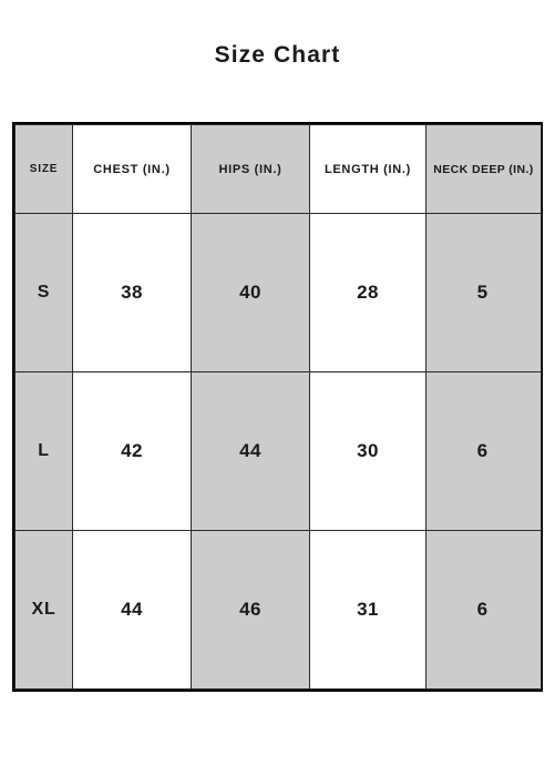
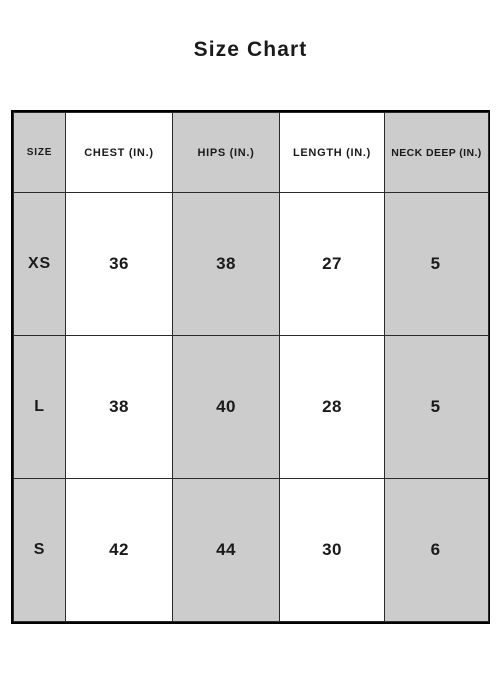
  Size Chart
  SIZE	CHEST (IN.)	HIPS (IN.)	LENGTH (IN.)	NECK DEEP (IN.)
+ XS	36	38	27	5
- S	38	40	28	5
+ L	38	40	28	5
- L	42	44	30	6
+ S	42	44	30	6
- XL	44	46	31	6
